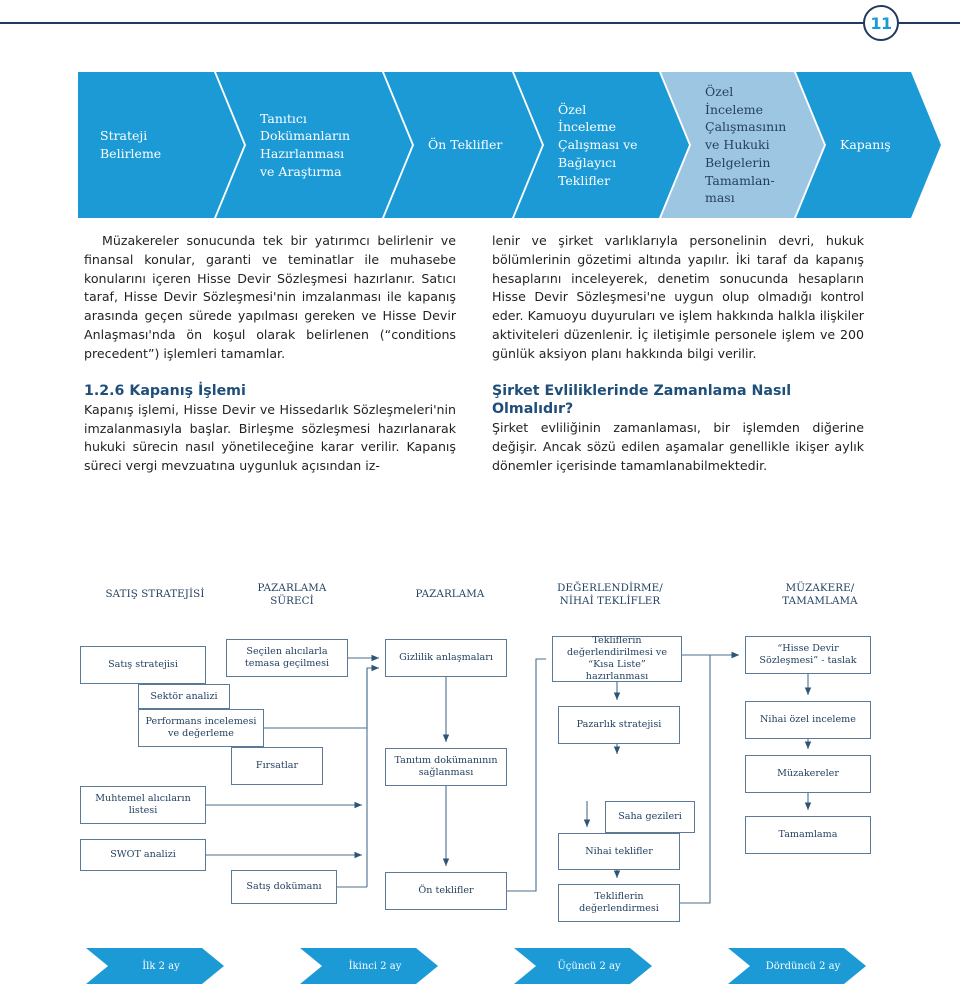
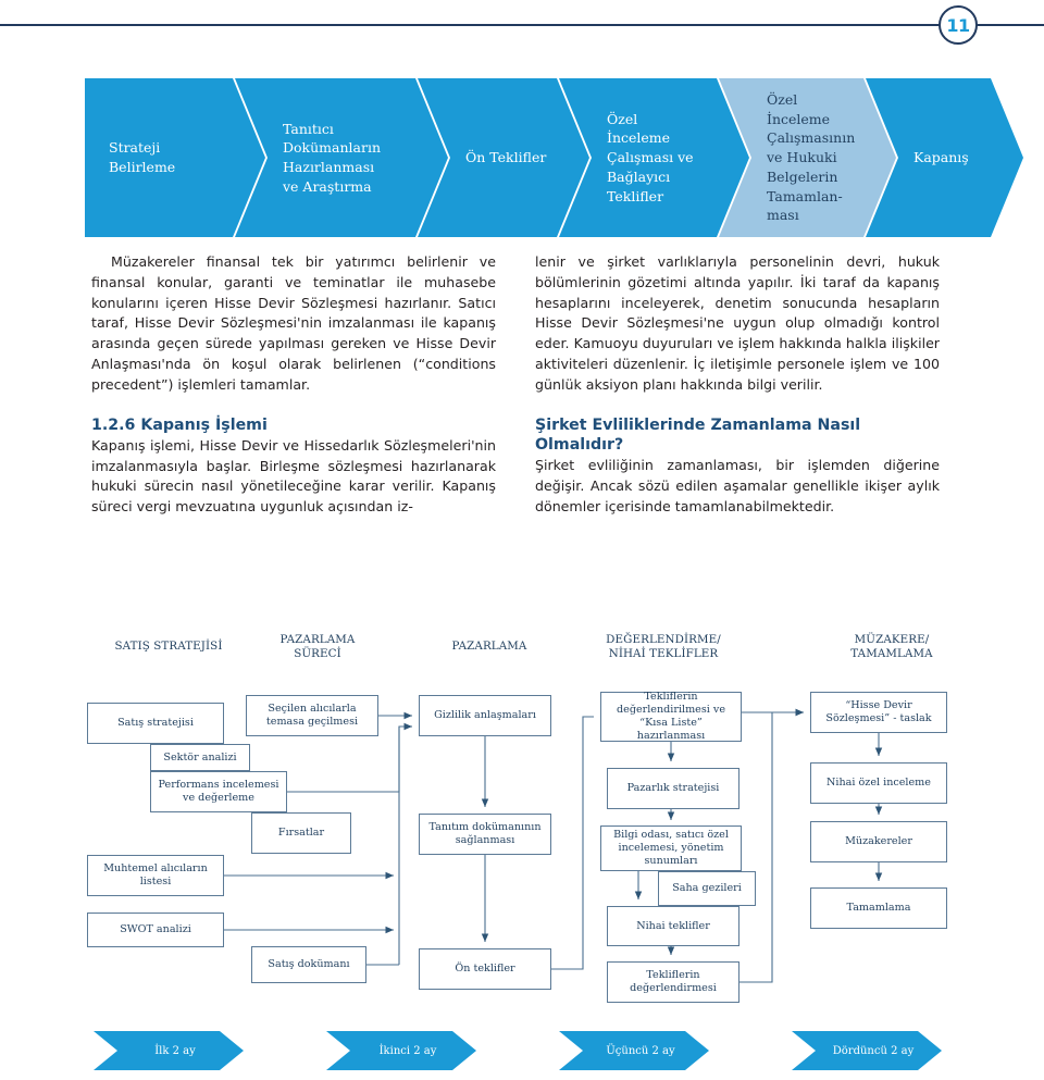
  11
  Strateji
  Belirleme
  Tanıtıcı
  Dokümanların
  Hazırlanması
  ve Araştırma
  Ön Teklifler
  Özel
  İnceleme
  Çalışması ve
  Bağlayıcı
  Teklifler
  Özel
  İnceleme
  Çalışmasının
  ve Hukuki
  Belgelerin
  Tamamlan-
  ması
  Kapanış
- Müzakereler sonucunda tek bir yatırımcı belirlenir ve finansal konular, garanti ve teminatlar ile muhasebe konularını içeren Hisse Devir Sözleşmesi hazırlanır. Satıcı taraf, Hisse Devir Sözleşmesi'nin imzalanması ile kapanış arasında geçen sürede yapılması gereken ve Hisse Devir Anlaşması'nda ön koşul olarak belirlenen (“conditions precedent”) işlemleri tamamlar.
+ Müzakereler finansal tek bir yatırımcı belirlenir ve finansal konular, garanti ve teminatlar ile muhasebe konularını içeren Hisse Devir Sözleşmesi hazırlanır. Satıcı taraf, Hisse Devir Sözleşmesi'nin imzalanması ile kapanış arasında geçen sürede yapılması gereken ve Hisse Devir Anlaşması'nda ön koşul olarak belirlenen (“conditions precedent”) işlemleri tamamlar.
  1.2.6 Kapanış İşlemi
  Kapanış işlemi, Hisse Devir ve Hissedarlık Sözleşmeleri'nin imzalanmasıyla başlar. Birleşme sözleşmesi hazırlanarak hukuki sürecin nasıl yönetileceğine karar verilir. Kapanış süreci vergi mevzuatına uygunluk açısından iz-
- lenir ve şirket varlıklarıyla personelinin devri, hukuk bölümlerinin gözetimi altında yapılır. İki taraf da kapanış hesaplarını inceleyerek, denetim sonucunda hesapların Hisse Devir Sözleşmesi'ne uygun olup olmadığı kontrol eder. Kamuoyu duyuruları ve işlem hakkında halkla ilişkiler aktiviteleri düzenlenir. İç iletişimle personele işlem ve 200 günlük aksiyon planı hakkında bilgi verilir.
+ lenir ve şirket varlıklarıyla personelinin devri, hukuk bölümlerinin gözetimi altında yapılır. İki taraf da kapanış hesaplarını inceleyerek, denetim sonucunda hesapların Hisse Devir Sözleşmesi'ne uygun olup olmadığı kontrol eder. Kamuoyu duyuruları ve işlem hakkında halkla ilişkiler aktiviteleri düzenlenir. İç iletişimle personele işlem ve 100 günlük aksiyon planı hakkında bilgi verilir.
  Şirket Evliliklerinde Zamanlama Nasıl Olmalıdır?
  Şirket evliliğinin zamanlaması, bir işlemden diğerine değişir. Ancak sözü edilen aşamalar genellikle ikişer aylık dönemler içerisinde tamamlanabilmektedir.
  SATIŞ STRATEJİSİ
  PAZARLAMA
  SÜRECİ
  PAZARLAMA
  DEĞERLENDİRME/
  NİHAİ TEKLİFLER
  MÜZAKERE/
  TAMAMLAMA
  Satış stratejisi
  Sektör analizi
  Performans incelemesi
  ve değerleme
  Fırsatlar
  Muhtemel alıcıların
  listesi
  SWOT analizi
  Satış dokümanı
  Seçilen alıcılarla
  temasa geçilmesi
  Gizlilik anlaşmaları
  Tanıtım dokümanının
  sağlanması
  Ön teklifler
  Tekliflerin
  değerlendirilmesi ve
  “Kısa Liste” hazırlanması
  Pazarlık stratejisi
+ Bilgi odası, satıcı özel
+ incelemesi, yönetim
+ sunumları
  Saha gezileri
  Nihai teklifler
  Tekliflerin
  değerlendirmesi
  “Hisse Devir
  Sözleşmesi” - taslak
  Nihai özel inceleme
  Müzakereler
  Tamamlama
  İlk 2 ay
  İkinci 2 ay
  Üçüncü 2 ay
  Dördüncü 2 ay
